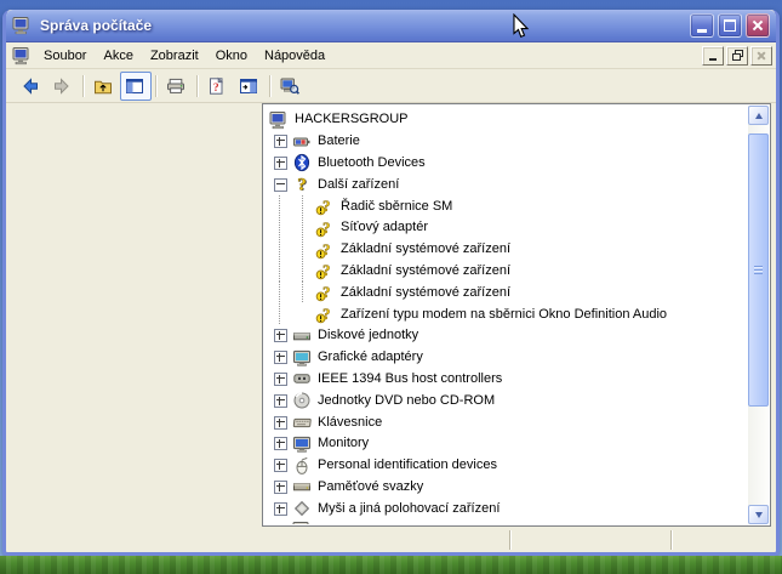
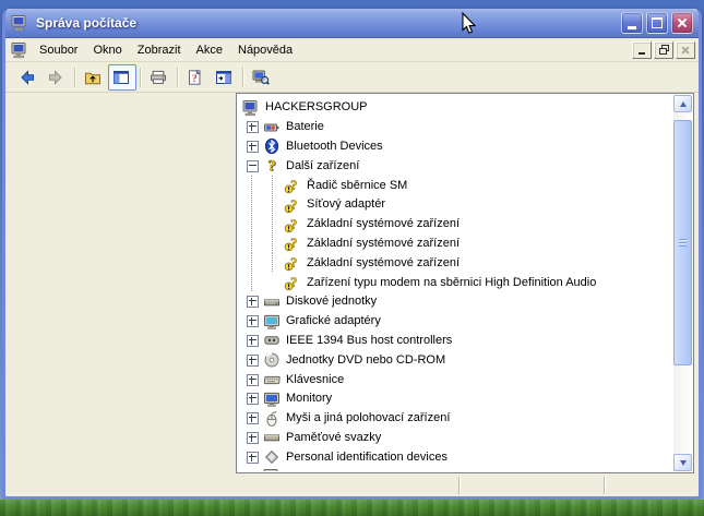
  Správa počítače
  Soubor
- Akce
+ Okno
  Zobrazit
- Okno
+ Akce
  Nápověda
  ?
  HACKERSGROUP
  Baterie
  Bluetooth Devices
  ?
  Další zařízení
  ?
  Řadič sběrnice SM
  ?
  Síťový adaptér
  ?
  Základní systémové zařízení
  ?
  Základní systémové zařízení
  ?
  Základní systémové zařízení
  ?
- Zařízení typu modem na sběrnici Okno Definition Audio
+ Zařízení typu modem na sběrnici High Definition Audio
  Diskové jednotky
  Grafické adaptéry
  IEEE 1394 Bus host controllers
  Jednotky DVD nebo CD-ROM
  Klávesnice
  Monitory
- Personal identification devices
+ Myši a jiná polohovací zařízení
  Paměťové svazky
- Myši a jiná polohovací zařízení
+ Personal identification devices
